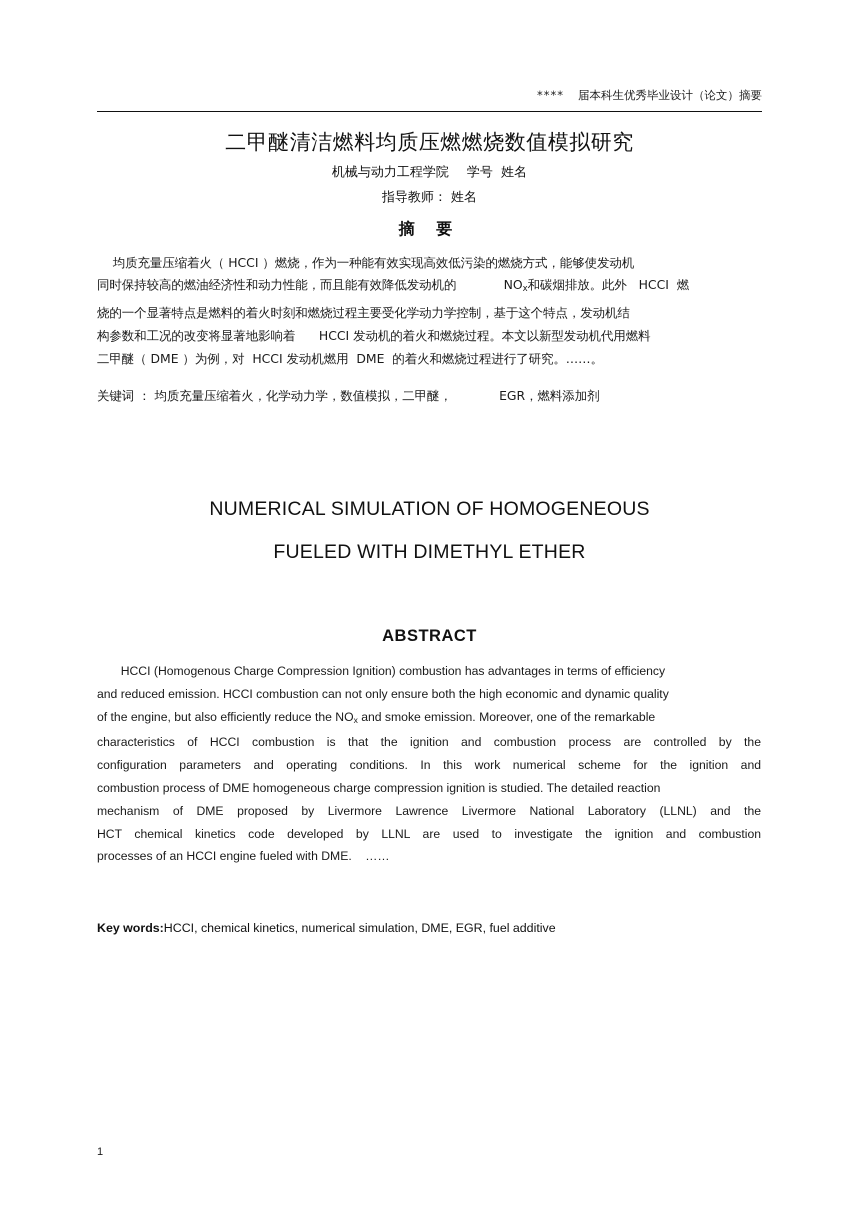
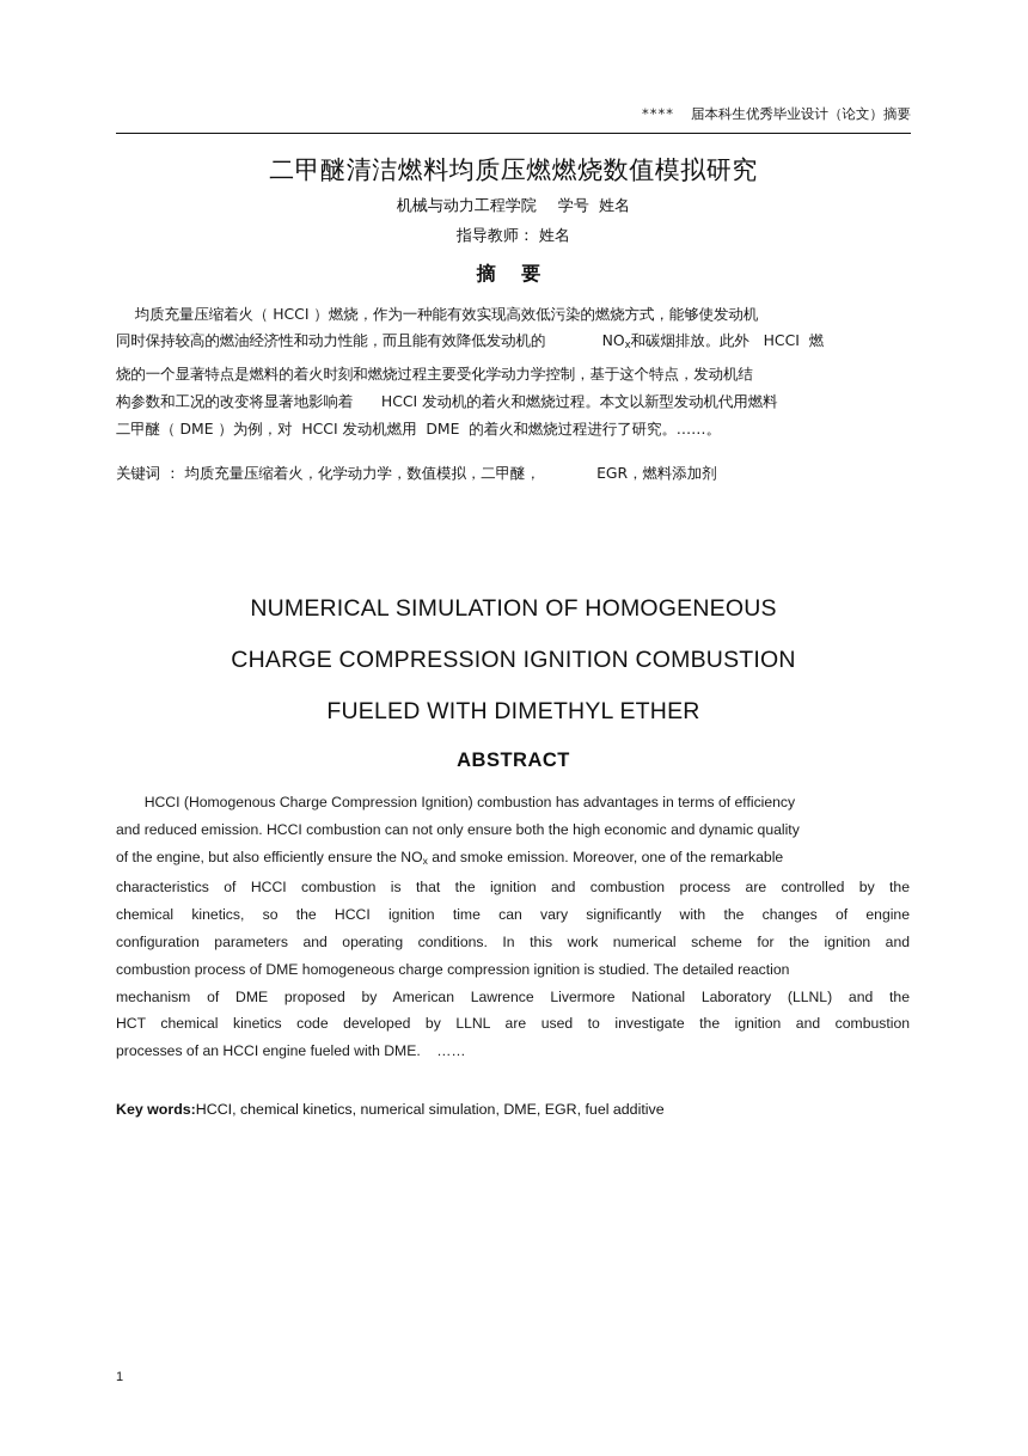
  **** 届本科生优秀毕业设计（论文）摘要
  二甲醚清洁燃料均质压燃燃烧数值模拟研究
  机械与动力工程学院 学号 姓名
  指导教师： 姓名
  摘 要
  均质充量压缩着火（ HCCI ）燃烧，作为一种能有效实现高效低污染的燃烧方式，能够使发动机
  同时保持较高的燃油经济性和动力性能，而且能有效降低发动机的 NOx和碳烟排放。此外 HCCI 燃
  烧的一个显著特点是燃料的着火时刻和燃烧过程主要受化学动力学控制，基于这个特点，发动机结
  构参数和工况的改变将显著地影响着 HCCI 发动机的着火和燃烧过程。本文以新型发动机代用燃料
  二甲醚（ DME ）为例，对 HCCI 发动机燃用 DME 的着火和燃烧过程进行了研究。……。
  关键词 ： 均质充量压缩着火，化学动力学，数值模拟，二甲醚， EGR，燃料添加剂
  NUMERICAL SIMULATION OF HOMOGENEOUS
+ CHARGE COMPRESSION IGNITION COMBUSTION
  FUELED WITH DIMETHYL ETHER
  ABSTRACT
  HCCI (Homogenous Charge Compression Ignition) combustion has advantages in terms of efficiency
  and reduced emission. HCCI combustion can not only ensure both the high economic and dynamic quality
- of the engine, but also efficiently reduce the NOx and smoke emission. Moreover, one of the remarkable
+ of the engine, but also efficiently ensure the NOx and smoke emission. Moreover, one of the remarkable
  characteristics of HCCI combustion is that the ignition and combustion process are controlled by the
+ chemical kinetics, so the HCCI ignition time can vary significantly with the changes of engine
  configuration parameters and operating conditions. In this work numerical scheme for the ignition and
  combustion process of DME homogeneous charge compression ignition is studied. The detailed reaction
- mechanism of DME proposed by Livermore Lawrence Livermore National Laboratory (LLNL) and the
+ mechanism of DME proposed by American Lawrence Livermore National Laboratory (LLNL) and the
  HCT chemical kinetics code developed by LLNL are used to investigate the ignition and combustion
  processes of an HCCI engine fueled with DME. ……
  Key words:HCCI, chemical kinetics, numerical simulation, DME, EGR, fuel additive
  1
